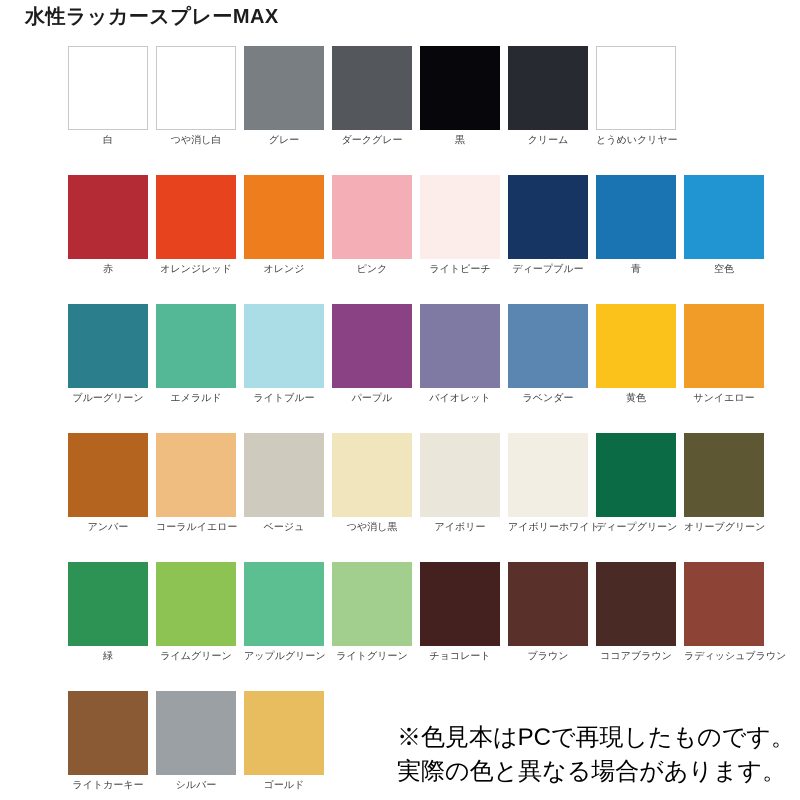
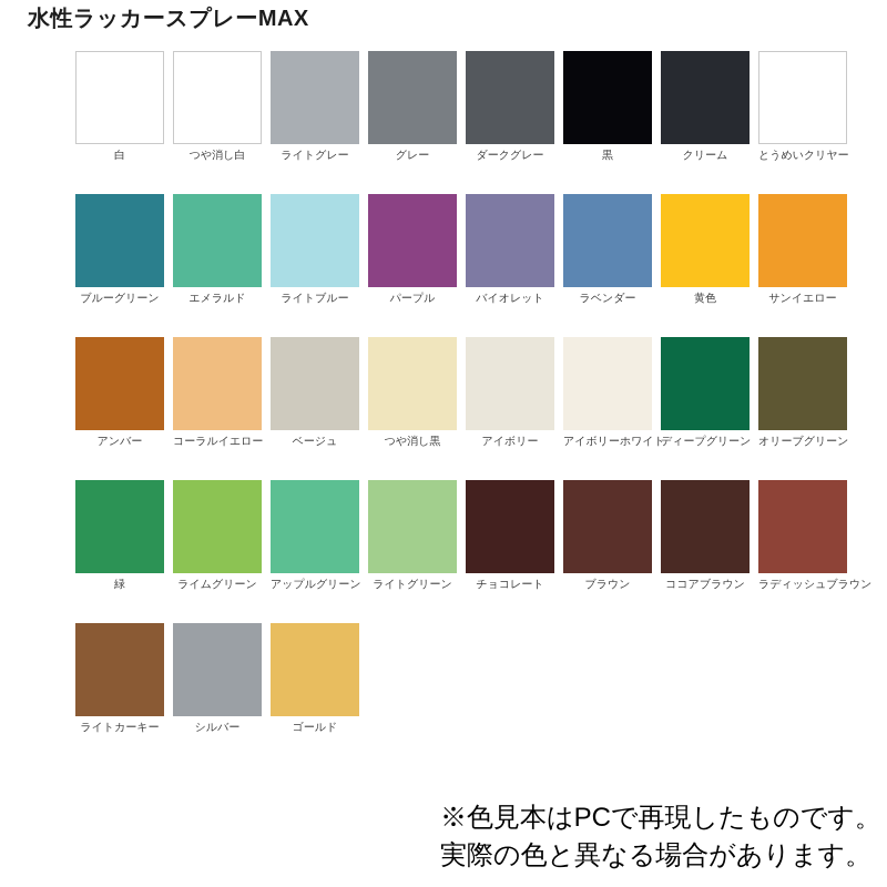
  水性ラッカースプレーMAX
  白
  つや消し白
+ ライトグレー
  グレー
  ダークグレー
  黒
  クリーム
  とうめいクリヤー
- 赤
- オレンジレッド
- オレンジ
- ピンク
- ライトピーチ
- ディープブルー
- 青
- 空色
  ブルーグリーン
  エメラルド
  ライトブルー
  パープル
  バイオレット
  ラベンダー
  黄色
  サンイエロー
  アンバー
  コーラルイエロー
  ベージュ
  つや消し黒
  アイボリー
  アイボリーホワイト
  ディープグリーン
  オリーブグリーン
  緑
  ライムグリーン
  アップルグリーン
  ライトグリーン
  チョコレート
  ブラウン
  ココアブラウン
  ラディッシュブラウン
  ライトカーキー
  シルバー
  ゴールド
  ※色見本はPCで再現したものです。
  実際の色と異なる場合があります。
